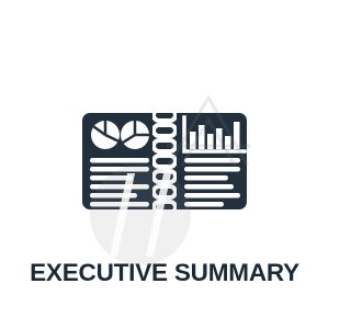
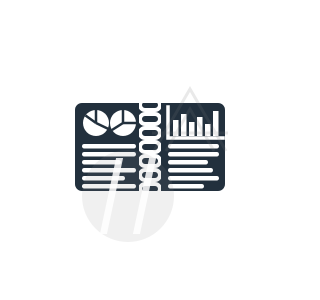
- EXECUTIVE SUMMARY
